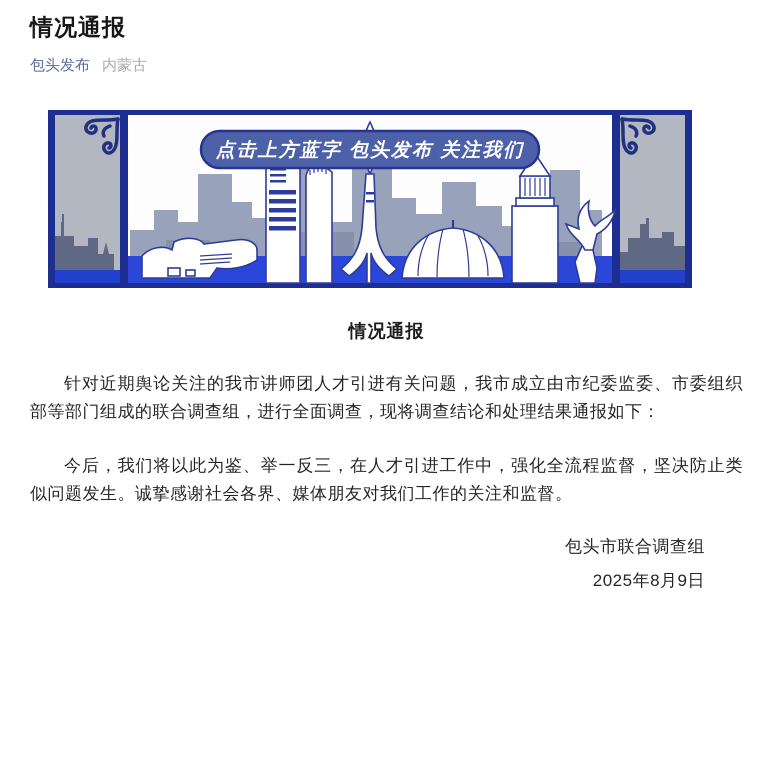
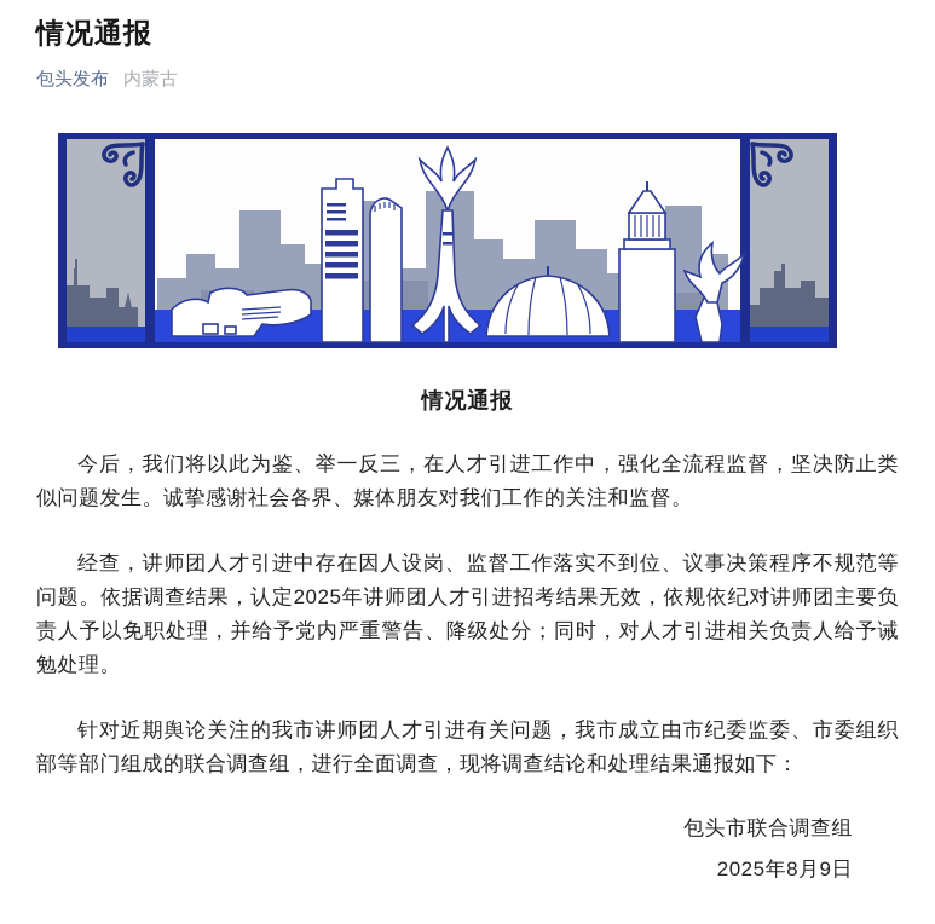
  情况通报
  包头发布
  内蒙古
- 点击上方蓝字 包头发布 关注我们
  情况通报
- 针对近期舆论关注的我市讲师团人才引进有关问题，我市成立由市纪委监委、市委组织部等部门组成的联合调查组，进行全面调查，现将调查结论和处理结果通报如下：
+ 今后，我们将以此为鉴、举一反三，在人才引进工作中，强化全流程监督，坚决防止类似问题发生。诚挚感谢社会各界、媒体朋友对我们工作的关注和监督。
+ 经查，讲师团人才引进中存在因人设岗、监督工作落实不到位、议事决策程序不规范等问题。依据调查结果，认定2025年讲师团人才引进招考结果无效，依规依纪对讲师团主要负责人予以免职处理，并给予党内严重警告、降级处分；同时，对人才引进相关负责人给予诫勉处理。
- 今后，我们将以此为鉴、举一反三，在人才引进工作中，强化全流程监督，坚决防止类似问题发生。诚挚感谢社会各界、媒体朋友对我们工作的关注和监督。
+ 针对近期舆论关注的我市讲师团人才引进有关问题，我市成立由市纪委监委、市委组织部等部门组成的联合调查组，进行全面调查，现将调查结论和处理结果通报如下：
  包头市联合调查组
  2025年8月9日
